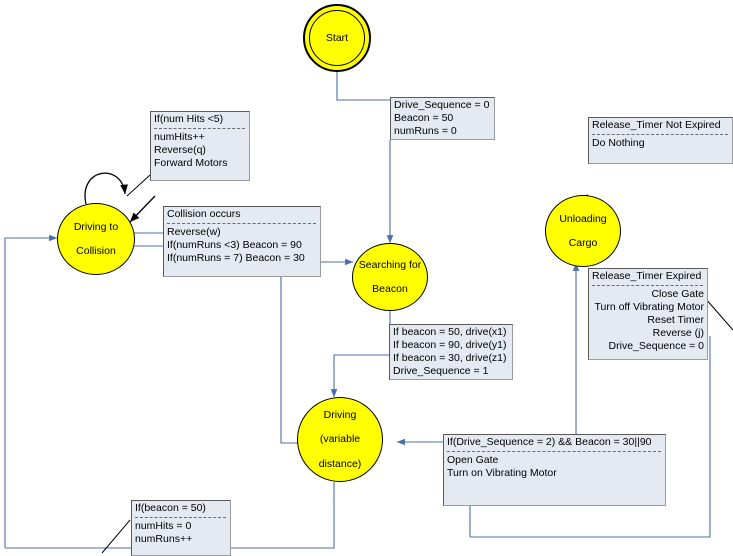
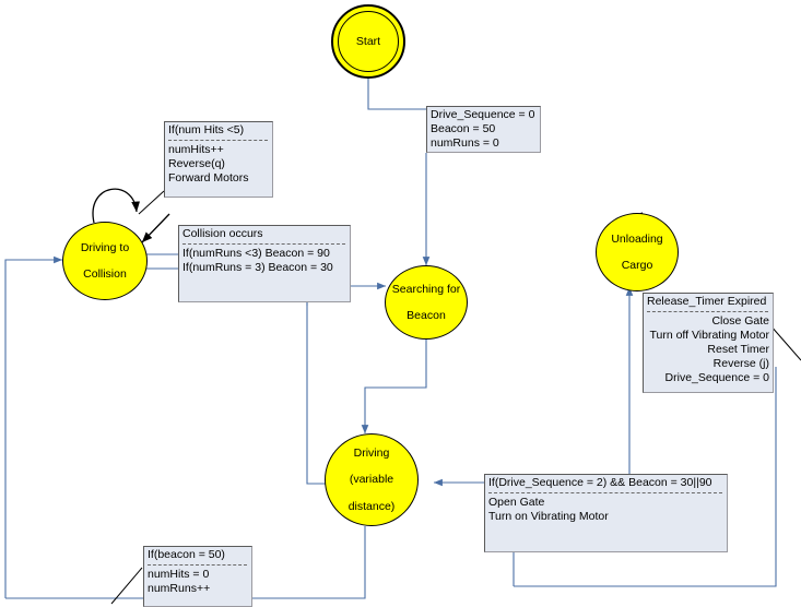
  Start
  Driving to
  Collision
  Searching for
  Beacon
  Driving
  (variable
  distance)
  Unloading
  Cargo
  Drive_Sequence = 0
  Beacon = 50
  numRuns = 0
  If(num Hits <5)
  numHits++
  Reverse(q)
  Forward Motors
  Collision occurs
- Reverse(w)
  If(numRuns <3) Beacon = 90
- If(numRuns = 7) Beacon = 30
+ If(numRuns = 3) Beacon = 30
- If beacon = 50, drive(x1)
- If beacon = 90, drive(y1)
- If beacon = 30, drive(z1)
- Drive_Sequence = 1
- Release_Timer Not Expired
- Do Nothing
  Release_Timer Expired
  Close Gate
  Turn off Vibrating Motor
  Reset Timer
  Reverse (j)
  Drive_Sequence = 0
  If(Drive_Sequence = 2) && Beacon = 30||90
  Open Gate
  Turn on Vibrating Motor
  If(beacon = 50)
  numHits = 0
  numRuns++
